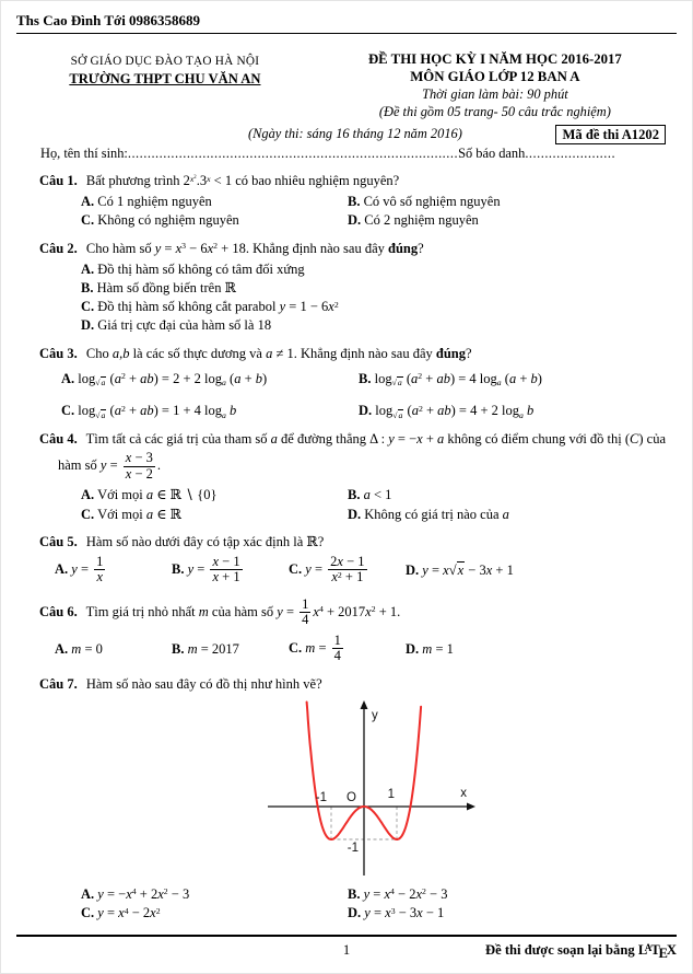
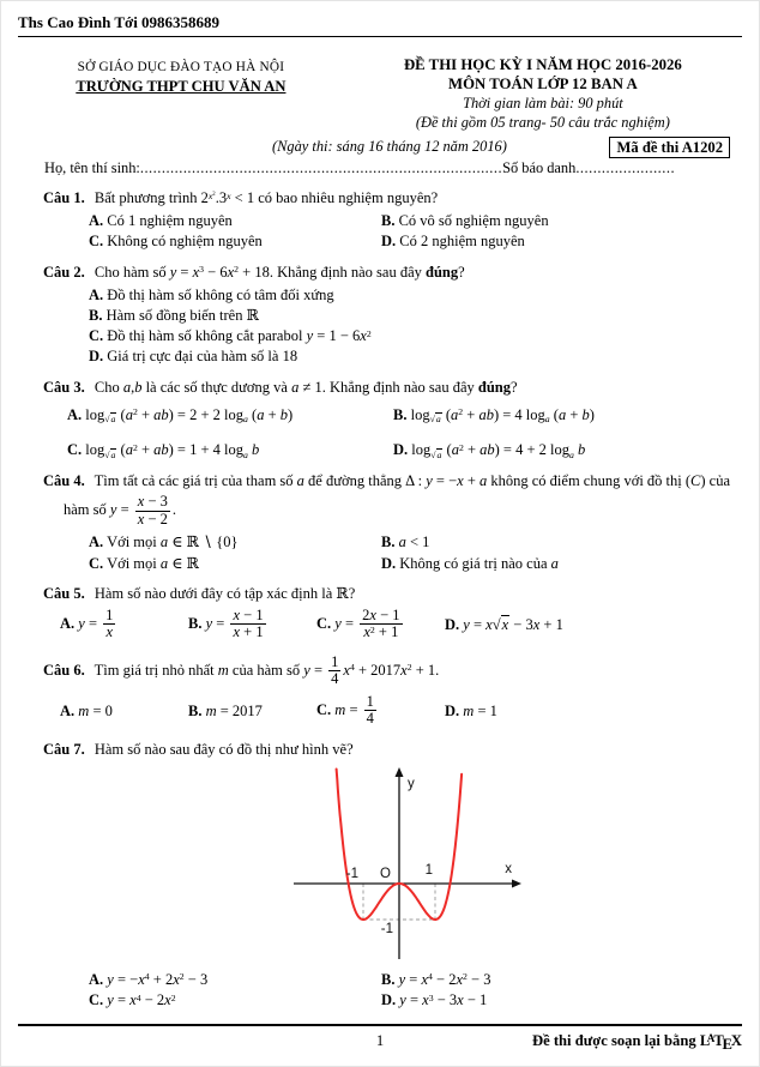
  Ths Cao Đình Tới 0986358689
  SỞ GIÁO DỤC ĐÀO TẠO HÀ NỘI
  TRƯỜNG THPT CHU VĂN AN
- ĐỀ THI HỌC KỲ I NĂM HỌC 2016-2017
+ ĐỀ THI HỌC KỲ I NĂM HỌC 2016-2026
- MÔN GIÁO LỚP 12 BAN A
+ MÔN TOÁN LỚP 12 BAN A
  Thời gian làm bài: 90 phút
  (Đề thi gồm 05 trang- 50 câu trắc nghiệm)
  (Ngày thi: sáng 16 tháng 12 năm 2016)
  Mã đề thi A1202
  Họ, tên thí sinh:....................................................................................Số báo danh.......................
  Câu 1. Bất phương trình 2x .3x < 1 có bao nhiêu nghiệm nguyên?
  A. Có 1 nghiệm nguyên
  B. Có vô số nghiệm nguyên
  C. Không có nghiệm nguyên
  D. Có 2 nghiệm nguyên
  Câu 2. Cho hàm số y = x3 − 6x2 + 18. Khẳng định nào sau đây đúng?
  A. Đồ thị hàm số không có tâm đối xứng
  B. Hàm số đồng biến trên ℝ
  C. Đồ thị hàm số không cắt parabol y = 1 − 6x2
  D. Giá trị cực đại của hàm số là 18
  Câu 3. Cho a,b là các số thực dương và a ≠ 1. Khẳng định nào sau đây đúng?
  A. log√a (a2 + ab) = 2 + 2 loga (a + b)
  B. log√a (a2 + ab) = 4 loga (a + b)
  C. log√a (a2 + ab) = 1 + 4 loga b
  D. log√a (a2 + ab) = 4 + 2 loga b
  Câu 4. Tìm tất cả các giá trị của tham số a để đường thẳng Δ : y = −x + a không có điểm chung với đồ thị (C) của
  hàm số y =
  x − 3
  x − 2
  .
  A. Với mọi a ∈ ℝ ∖ {0}
  B. a < 1
  C. Với mọi a ∈ ℝ
  D. Không có giá trị nào của a
  Câu 5. Hàm số nào dưới đây có tập xác định là ℝ?
  A. y =
  1
  x
  B. y =
  x − 1
  x + 1
  C. y =
  2x − 1
  x2 + 1
  D. y = x√x − 3x + 1
  Câu 6. Tìm giá trị nhỏ nhất m của hàm số y =
  1
  4
  x4 + 2017x2 + 1.
  A. m = 0
  B. m = 2017
  C. m =
  1
  4
  D. m = 1
  Câu 7. Hàm số nào sau đây có đồ thị như hình vẽ?
  y
  x
  O
  -1
  1
  -1
  A. y = −x4 + 2x2 − 3
  B. y = x4 − 2x2 − 3
  C. y = x4 − 2x2
  D. y = x3 − 3x − 1
  1
  Đề thi được soạn lại bằng LATEX
